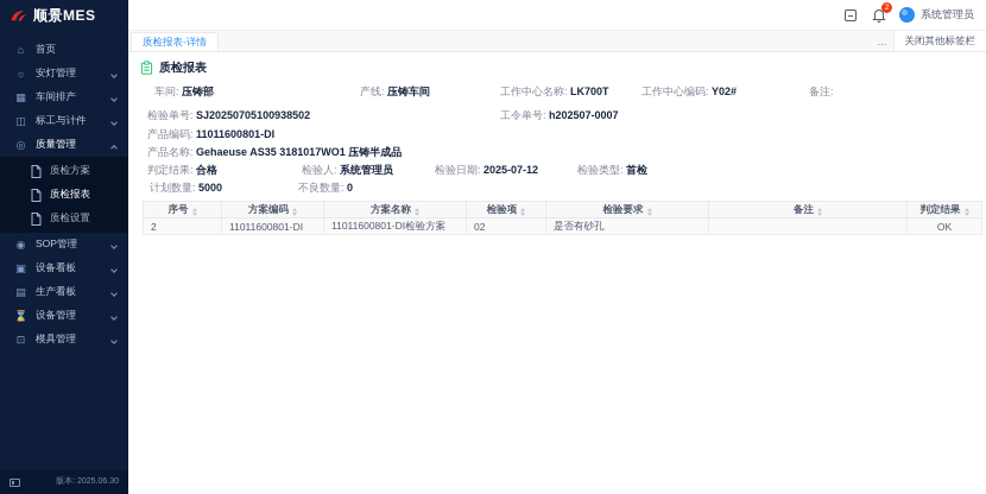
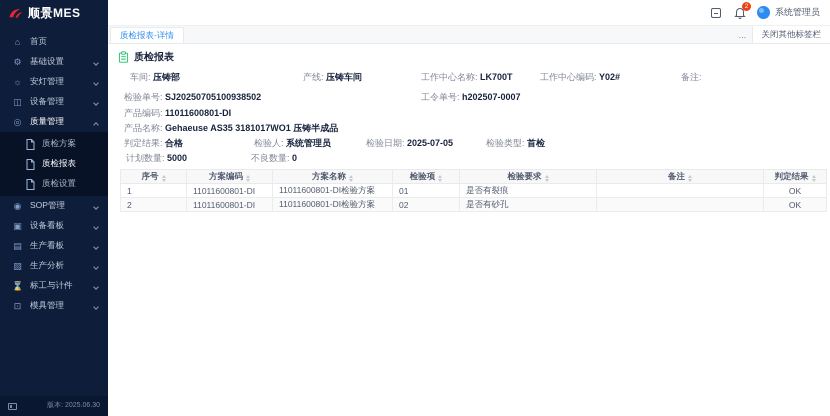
  顺景MES
  ⌂
  首页
+ ⚙
+ 基础设置
  ☼
  安灯管理
- ▦
- 车间排产
  ◫
- 标工与计件
+ 设备管理
  ◎
  质量管理
  质检方案
  质检报表
  质检设置
  ◉
  SOP管理
  ▣
  设备看板
  ▤
  生产看板
+ ▧
+ 生产分析
  ⌛
- 设备管理
+ 标工与计件
  ⊡
  模具管理
  系统管理员
  质检报表-详情
  ...
  关闭其他标签栏
  质检报表
  车间 压铸部
  产线 压铸车间
  工作中心名称 LK700T
  工作中心编码 Y02#
  备注
  检验单号 SJ20250705100938502
  工令单号 h202507-0007
  产品编码 11011600801-DI
  产品名称 Gehaeuse AS35 3181017WO1 压铸半成品
  判定结果 合格
  检验人 系统管理员
- 检验日期 2025-07-12
+ 检验日期 2025-07-05
  检验类型 首检
  计划数量 5000
  不良数量 0
  序号	方案编码	方案名称	检验项	检验要求	备注	判定结果
+ 1	11011600801-DI	11011600801-DI检验方案	01	是否有裂痕		OK
  2	11011600801-DI	11011600801-DI检验方案	02	是否有砂孔		OK
